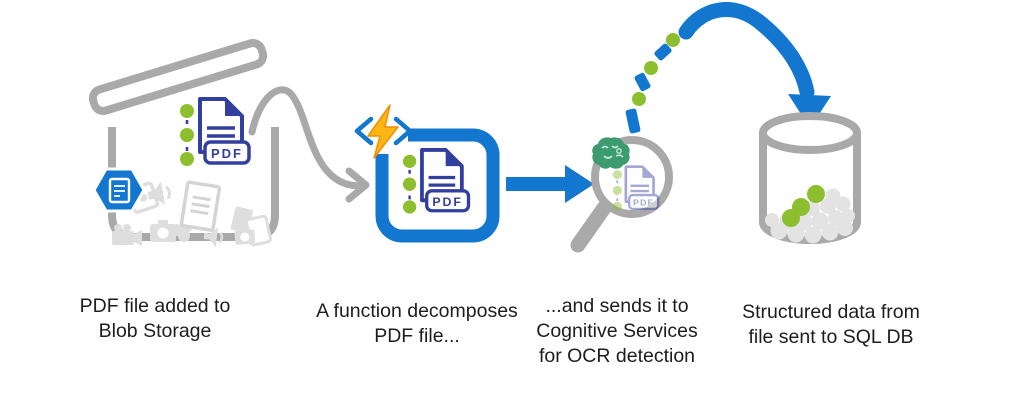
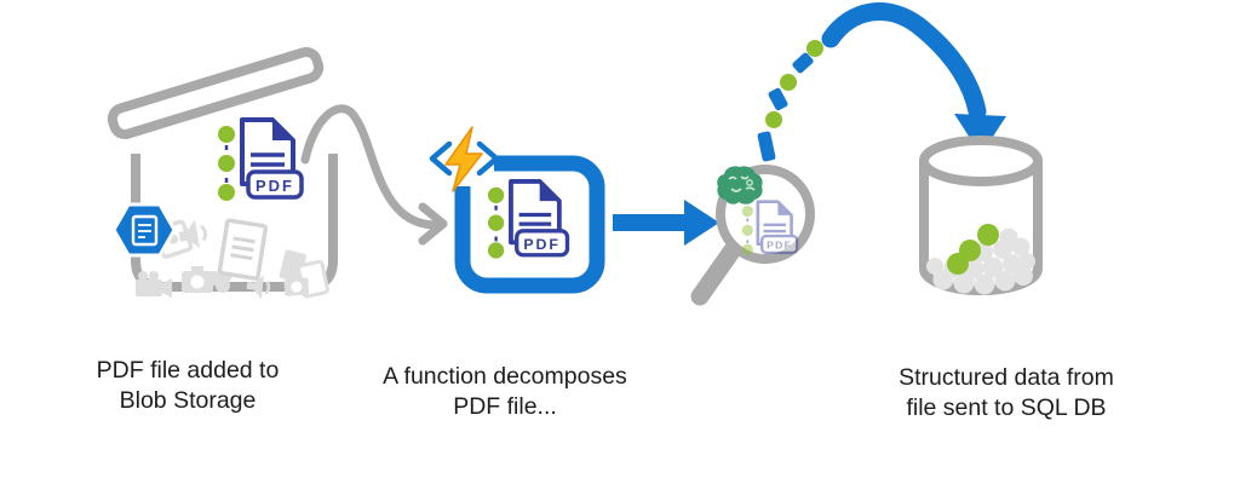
  PDF
  PDF
  PDF
  PDF file added to
  Blob Storage
  A function decomposes
  PDF file...
- ...and sends it to
- Cognitive Services
- for OCR detection
  Structured data from
  file sent to SQL DB
